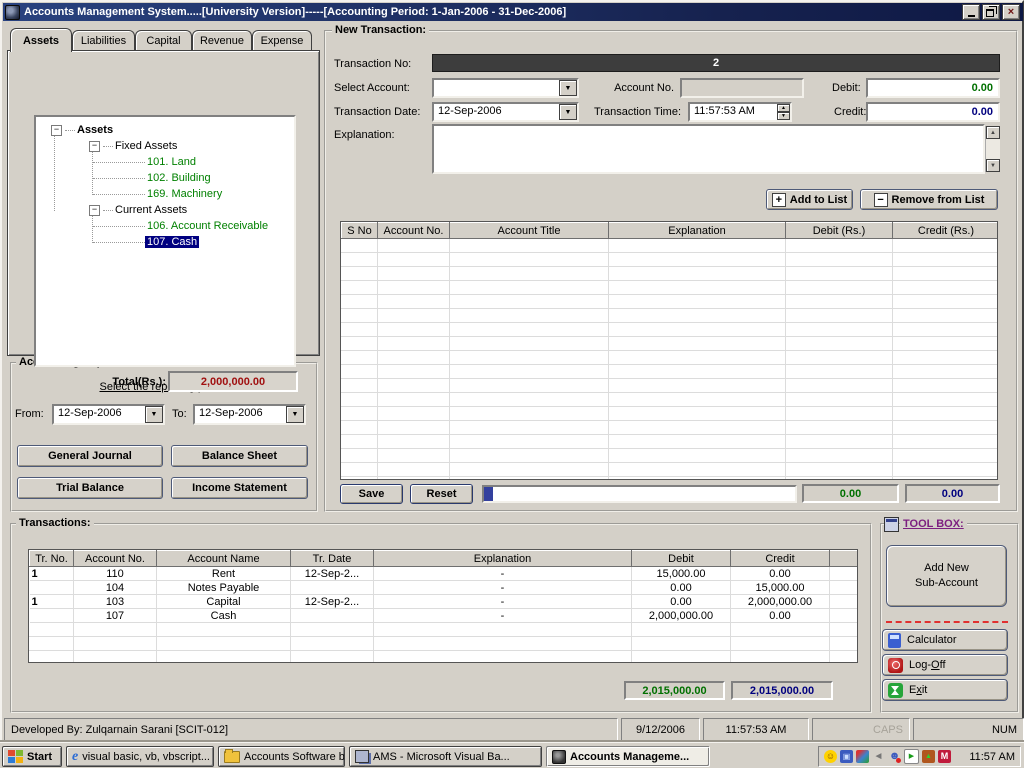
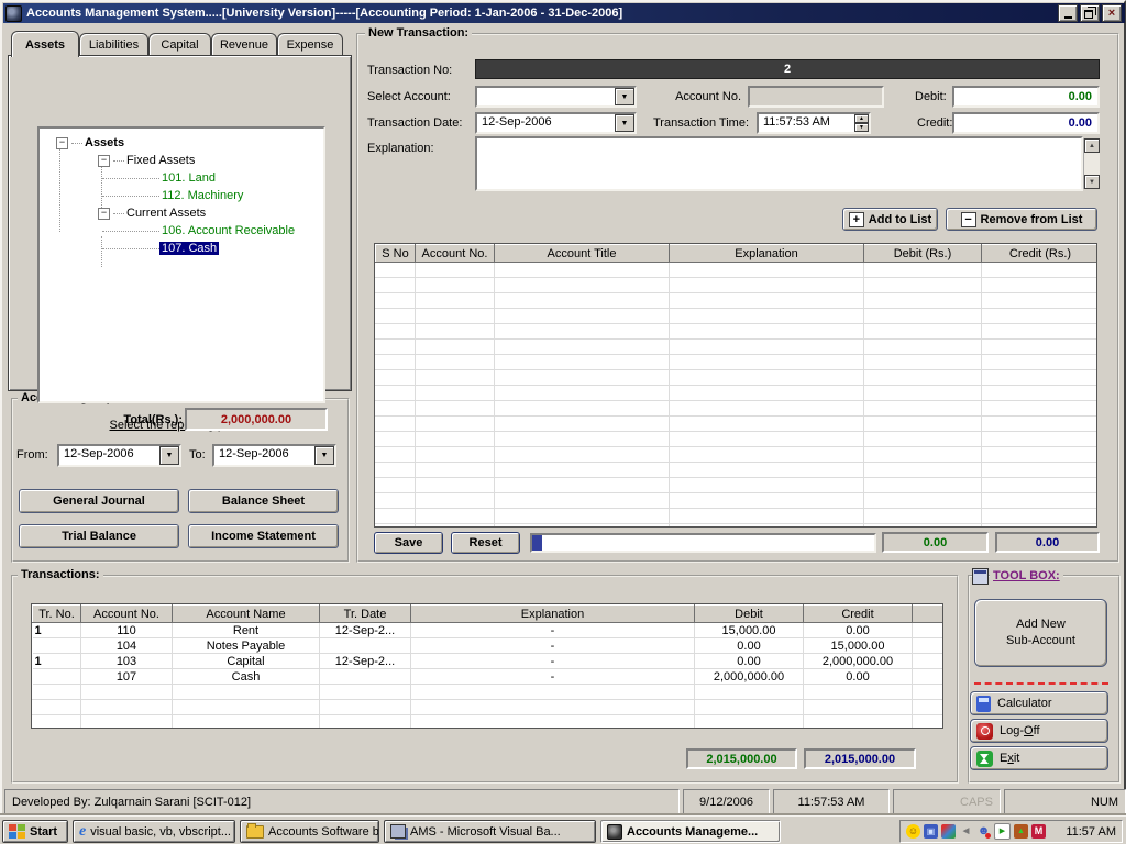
  Accounts Management System.....[University Version]-----[Accounting Period: 1-Jan-2006 - 31-Dec-2006]
  ×
  Assets
  Liabilities
  Capital
  Revenue
  Expense
  Assets
  Fixed Assets
  101. Land
- 102. Building
- 169. Machinery
+ 112. Machinery
  Current Assets
  106. Account Receivable
  107. Cash
  Total(Rs.):
  2,000,000.00
  From:
  12-Sep-2006
  To:
  12-Sep-2006
  General Journal
  Balance Sheet
  Trial Balance
  Income Statement
  New Transaction:
  Transaction No:
  2
  Select Account:
  Account No.
  Debit:
  0.00
  Transaction Date:
  12-Sep-2006
  Transaction Time:
  11:57:53 AM
  Credit:
  0.00
  Explanation:
  +
  Add to List
  −
  Remove from List
  S No	Account No.	Account Title	Explanation	Debit (Rs.)	Credit (Rs.)
  Save
  Reset
  0.00
  0.00
  Transactions:
  Tr. No.	Account No.	Account Name	Tr. Date	Explanation	Debit	Credit
  1	110	Rent	12-Sep-2...	-	15,000.00	0.00
  	104	Notes Payable		-	0.00	15,000.00
  1	103	Capital	12-Sep-2...	-	0.00	2,000,000.00
  	107	Cash		-	2,000,000.00	0.00
  2,015,000.00
  2,015,000.00
  TOOL BOX:
  Add New
  Sub-Account
  Calculator
  Log-Off
  Exit
  Developed By: Zulqarnain Sarani [SCIT-012]
  9/12/2006
  11:57:53 AM
  CAPS
  NUM
  Start
  e
  visual basic, vb, vbscript...
  Accounts Software b
  AMS - Microsoft Visual Ba...
  Accounts Manageme...
  11:57 AM
